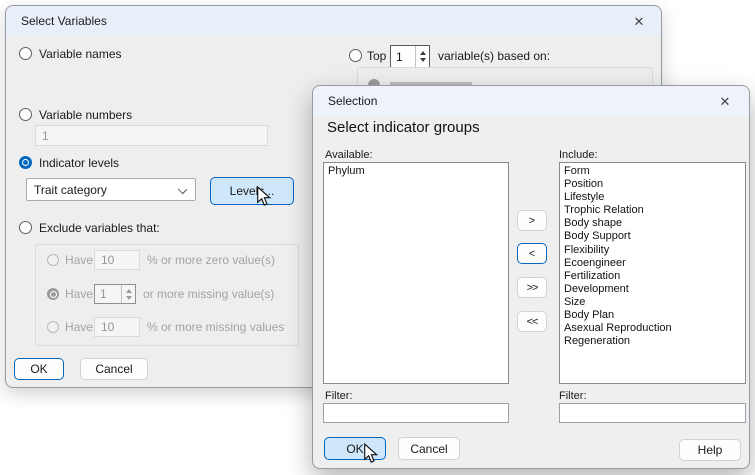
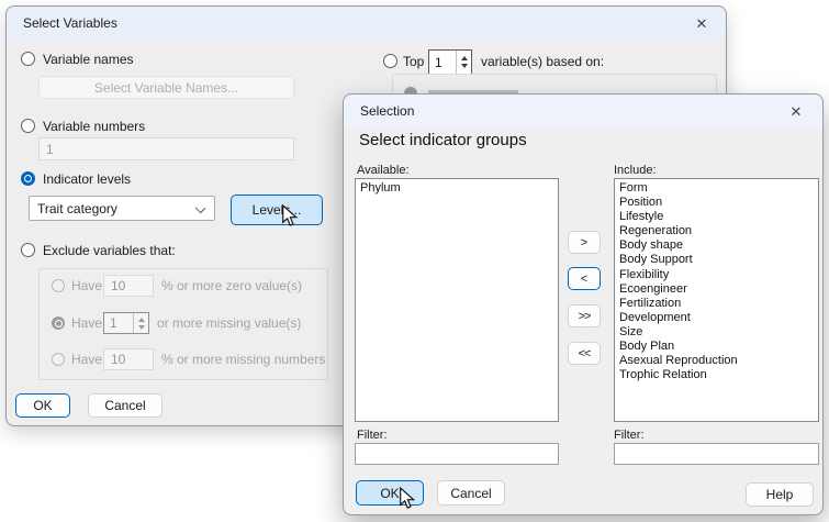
  Select Variables
  ✕
  Variable names
+ Select Variable Names...
  Variable numbers
  1
  Indicator levels
  Trait category
  Level...
  Exclude variables that:
  Have
  10
  % or more zero value(s)
  Have
  1
  or more missing value(s)
  Have
  10
- % or more missing values
+ % or more missing numbers
  OK
  Cancel
  Top
  1
  variable(s) based on:
  Selection
  ✕
  Select indicator groups
  Available:
  Phylum
  Include:
  Form
  Position
  Lifestyle
- Trophic Relation
+ Regeneration
  Body shape
  Body Support
  Flexibility
  Ecoengineer
  Fertilization
  Development
  Size
  Body Plan
  Asexual Reproduction
- Regeneration
+ Trophic Relation
  >
  <
  >>
  <<
  Filter:
  Filter:
  OK
  Cancel
  Help
